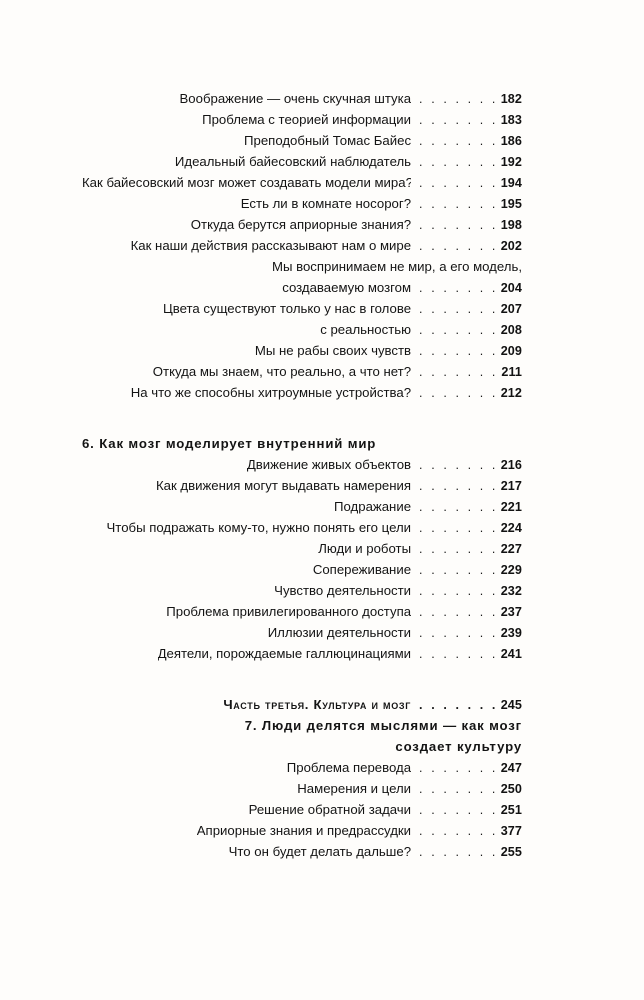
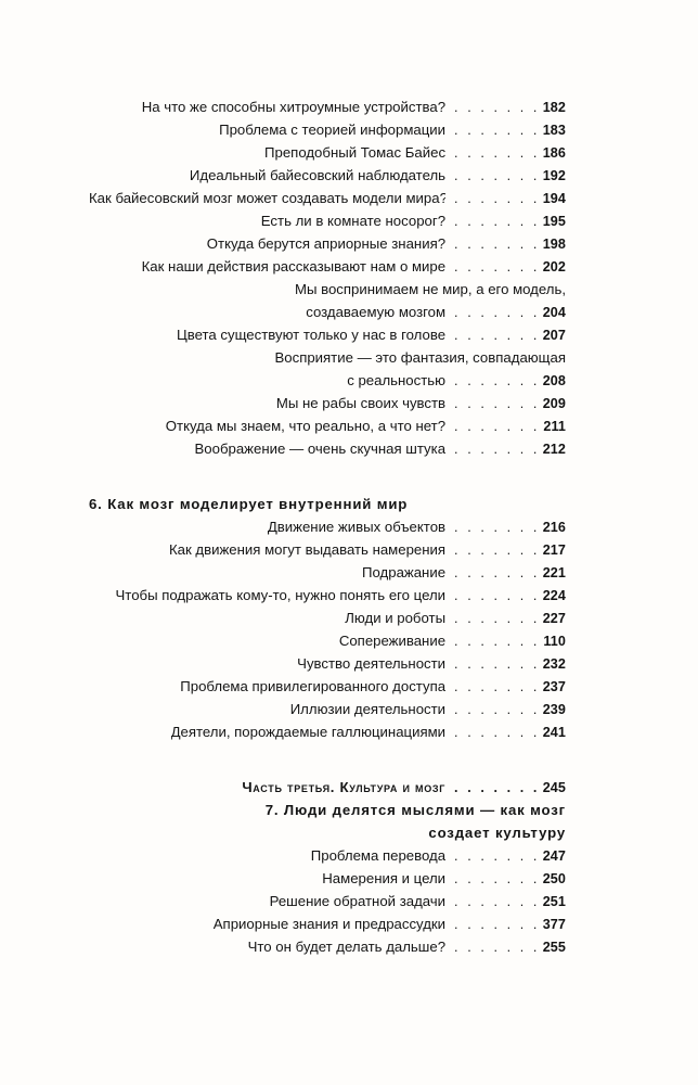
- Воображение — очень скучная штука
+ На что же способны хитроумные устройства?
  . . . . . . .
  182
  Проблема с теорией информации
  . . . . . . .
  183
  Преподобный Томас Байес
  . . . . . . .
  186
  Идеальный байесовский наблюдатель
  . . . . . . .
  192
  Как байесовский мозг может создавать модели мира?
  . . . . . . .
  194
  Есть ли в комнате носорог?
  . . . . . . .
  195
  Откуда берутся априорные знания?
  . . . . . . .
  198
  Как наши действия рассказывают нам о мире
  . . . . . . .
  202
  Мы воспринимаем не мир, а его модель,
  создаваемую мозгом
  . . . . . . .
  204
  Цвета существуют только у нас в голове
  . . . . . . .
  207
+ Восприятие — это фантазия, совпадающая
  с реальностью
  . . . . . . .
  208
  Мы не рабы своих чувств
  . . . . . . .
  209
  Откуда мы знаем, что реально, а что нет?
  . . . . . . .
  211
- На что же способны хитроумные устройства?
+ Воображение — очень скучная штука
  . . . . . . .
  212
  6. Как мозг моделирует внутренний мир
  Движение живых объектов
  . . . . . . .
  216
  Как движения могут выдавать намерения
  . . . . . . .
  217
  Подражание
  . . . . . . .
  221
  Чтобы подражать кому-то, нужно понять его цели
  . . . . . . .
  224
  Люди и роботы
  . . . . . . .
  227
  Сопереживание
  . . . . . . .
- 229
+ 110
  Чувство деятельности
  . . . . . . .
  232
  Проблема привилегированного доступа
  . . . . . . .
  237
  Иллюзии деятельности
  . . . . . . .
  239
  Деятели, порождаемые галлюцинациями
  . . . . . . .
  241
  Часть третья. Культура и мозг
  . . . . . . .
  245
  7. Люди делятся мыслями — как мозг
  создает культуру
  Проблема перевода
  . . . . . . .
  247
  Намерения и цели
  . . . . . . .
  250
  Решение обратной задачи
  . . . . . . .
  251
  Априорные знания и предрассудки
  . . . . . . .
  377
  Что он будет делать дальше?
  . . . . . . .
  255
